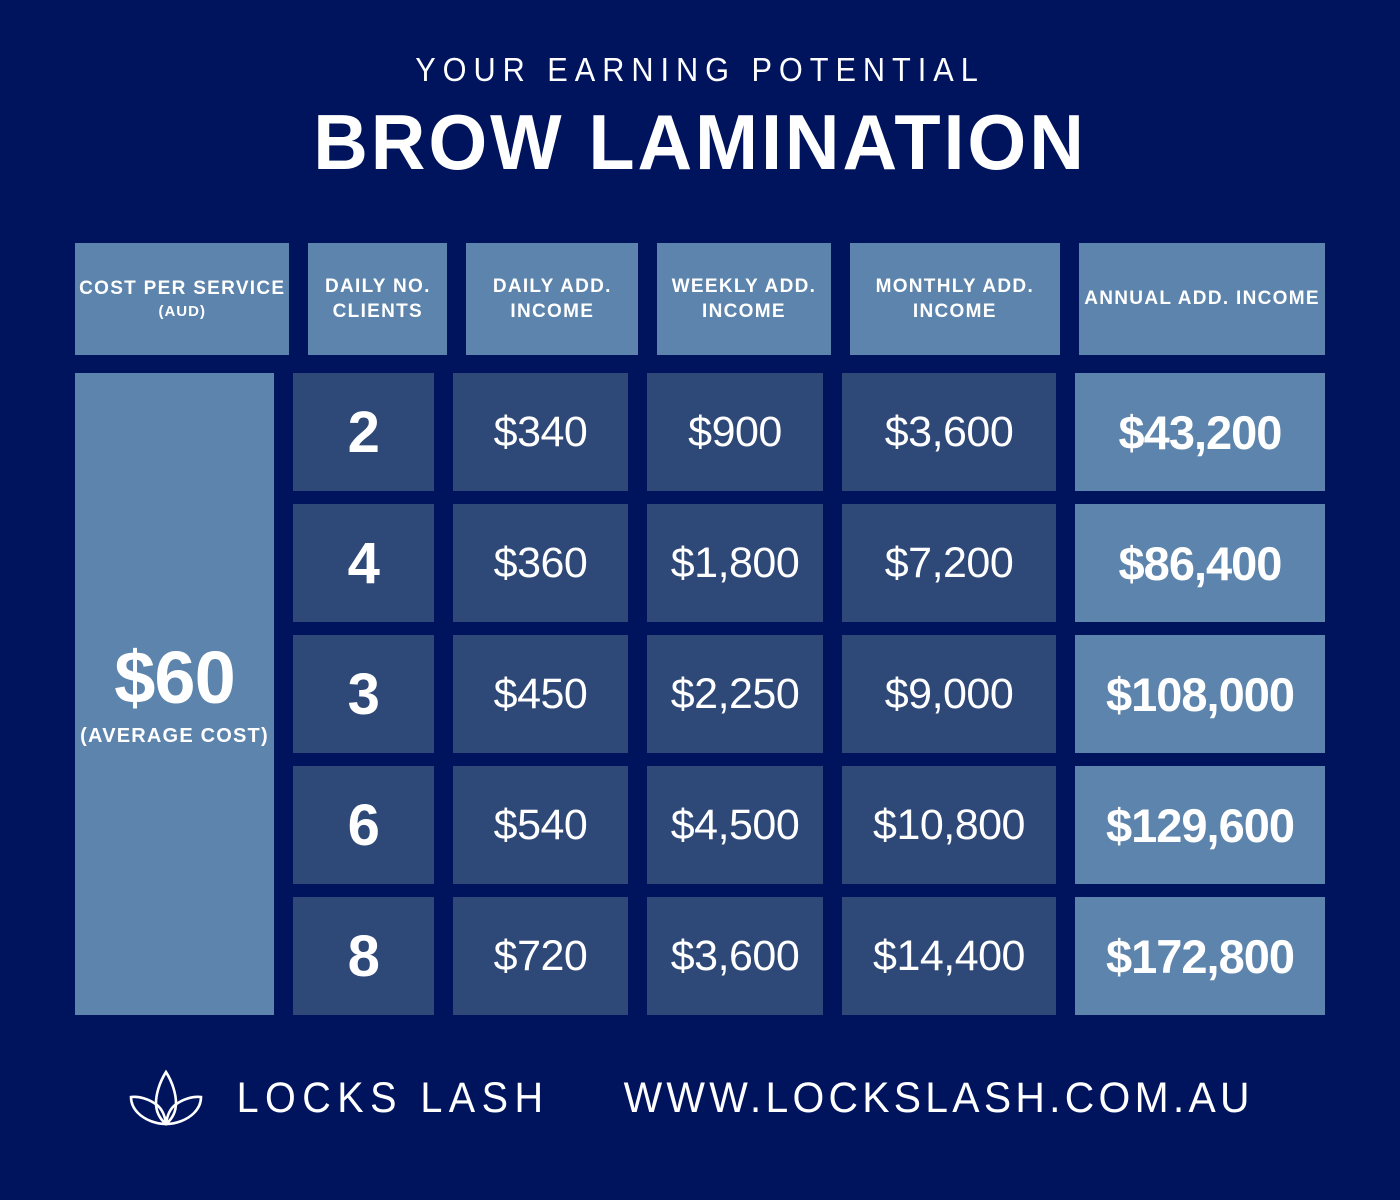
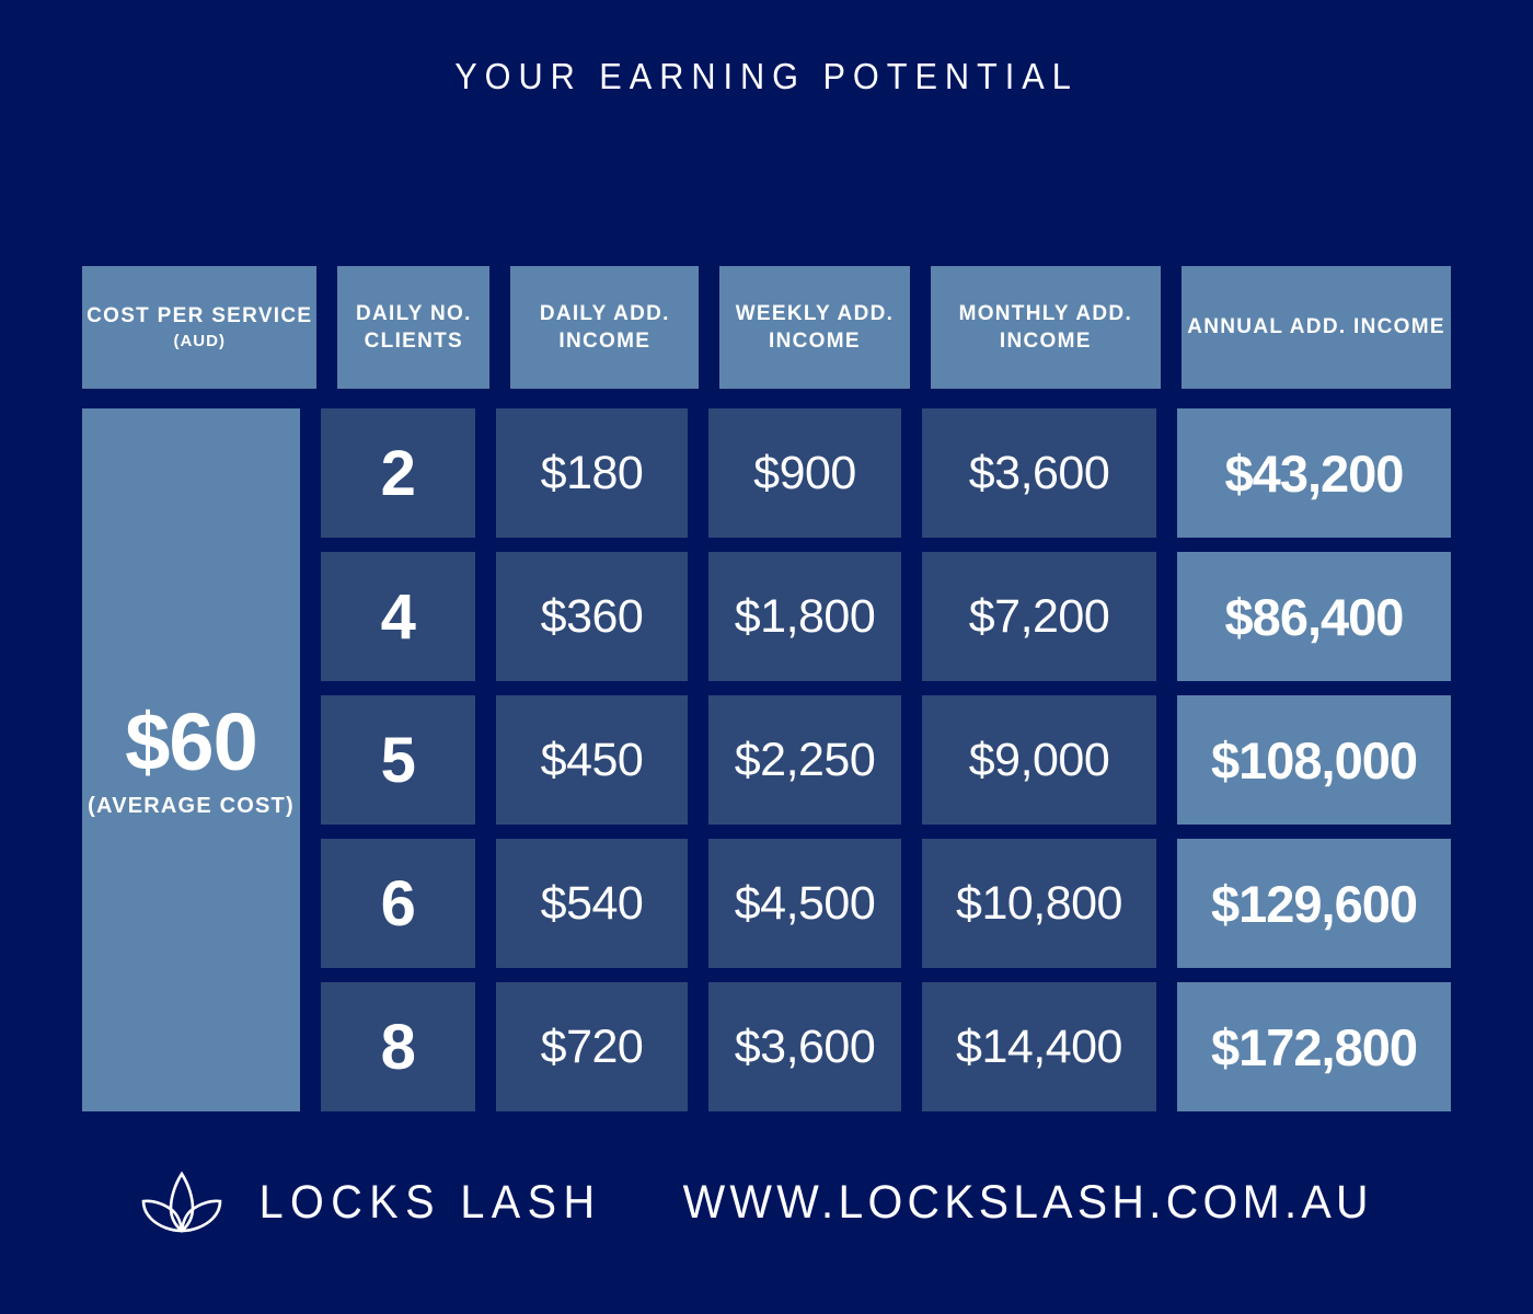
  YOUR EARNING POTENTIAL
- BROW LAMINATION
  COST PER SERVICE
  (AUD)
  DAILY NO. CLIENTS
  DAILY ADD. INCOME
  WEEKLY ADD. INCOME
  MONTHLY ADD. INCOME
  ANNUAL ADD. INCOME
  $60
  (AVERAGE COST)
  2
- $340
+ $180
  $900
  $3,600
  $43,200
  4
  $360
  $1,800
  $7,200
  $86,400
- 3
+ 5
  $450
  $2,250
  $9,000
  $108,000
  6
  $540
  $4,500
  $10,800
  $129,600
  8
  $720
  $3,600
  $14,400
  $172,800
  LOCKS LASH
  WWW.LOCKSLASH.COM.AU
